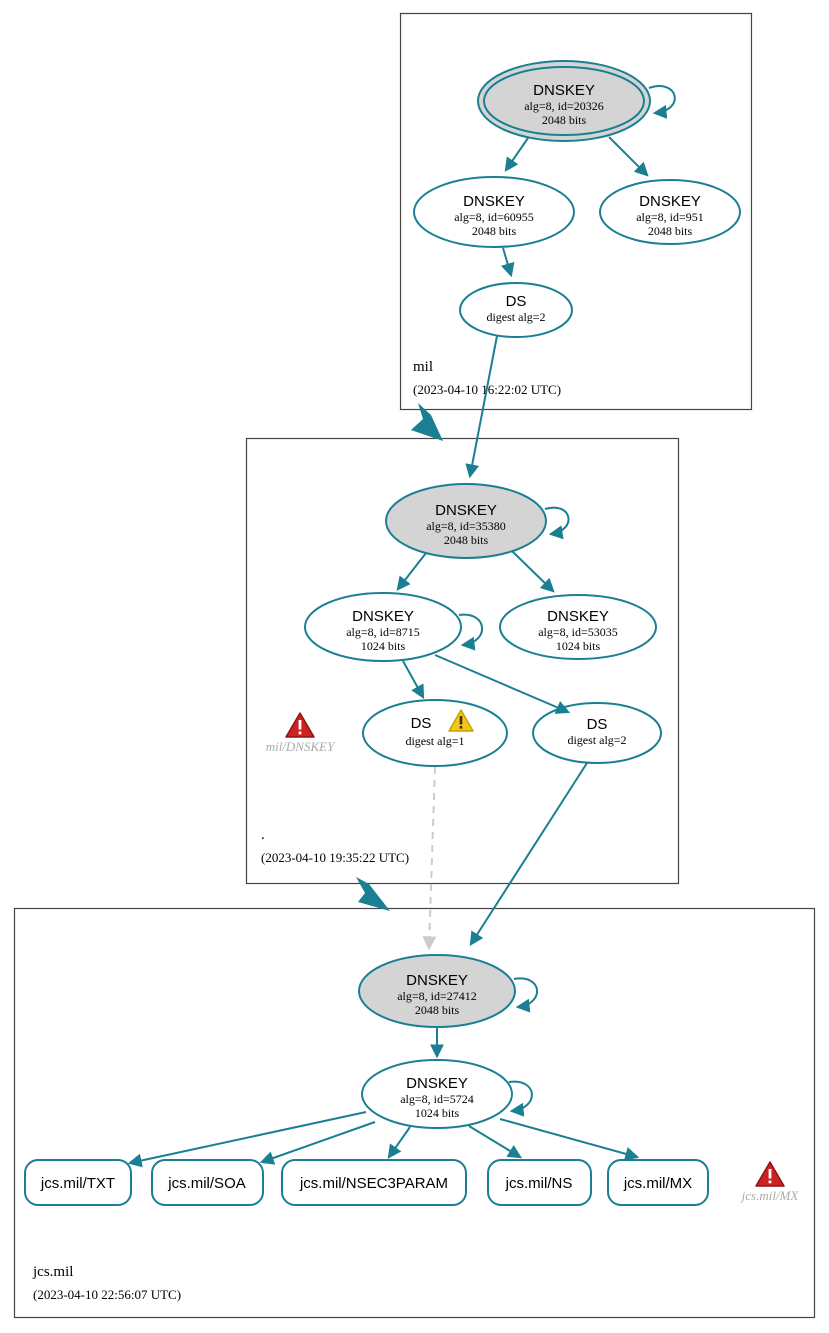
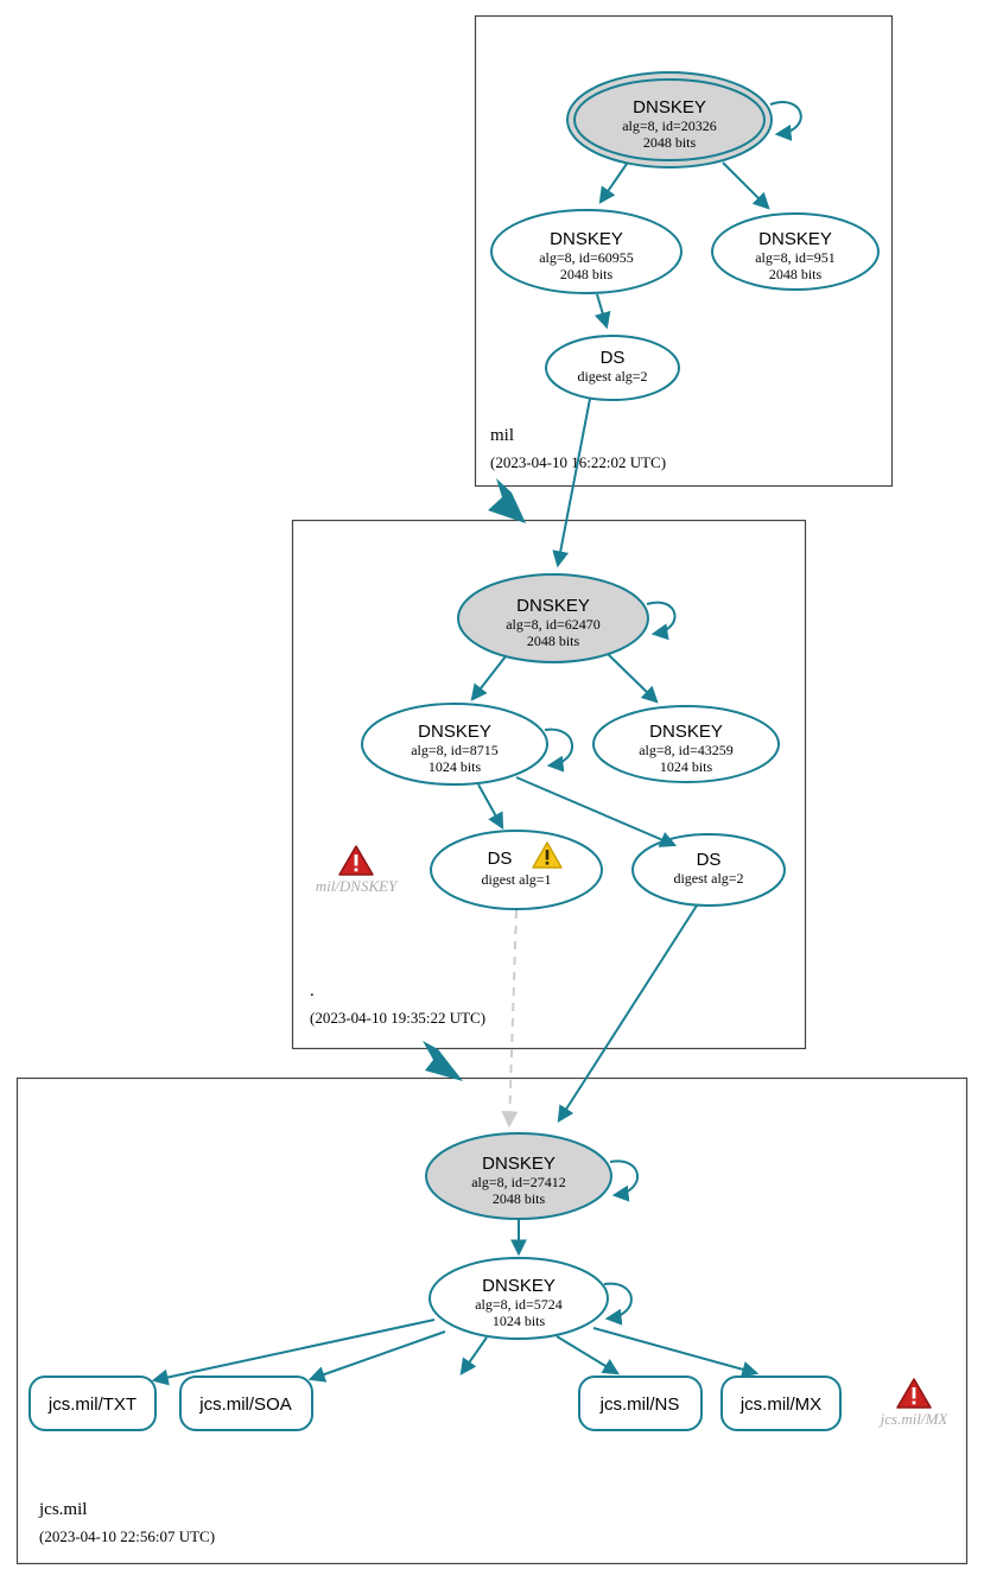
  DNSKEY
  alg=8, id=20326
  2048 bits
  DNSKEY
  alg=8, id=60955
  2048 bits
  DNSKEY
  alg=8, id=951
  2048 bits
  DS
  digest alg=2
  mil
  (2023-04-10 16:22:02 UTC)
  DNSKEY
- alg=8, id=35380
+ alg=8, id=62470
  2048 bits
  DNSKEY
  alg=8, id=8715
  1024 bits
  DNSKEY
- alg=8, id=53035
+ alg=8, id=43259
  1024 bits
  DS
  digest alg=1
  DS
  digest alg=2
  mil/DNSKEY
  .
  (2023-04-10 19:35:22 UTC)
  DNSKEY
  alg=8, id=27412
  2048 bits
  DNSKEY
  alg=8, id=5724
  1024 bits
  jcs.mil/TXT
  jcs.mil/SOA
- jcs.mil/NSEC3PARAM
  jcs.mil/NS
  jcs.mil/MX
  jcs.mil/MX
  jcs.mil
  (2023-04-10 22:56:07 UTC)
